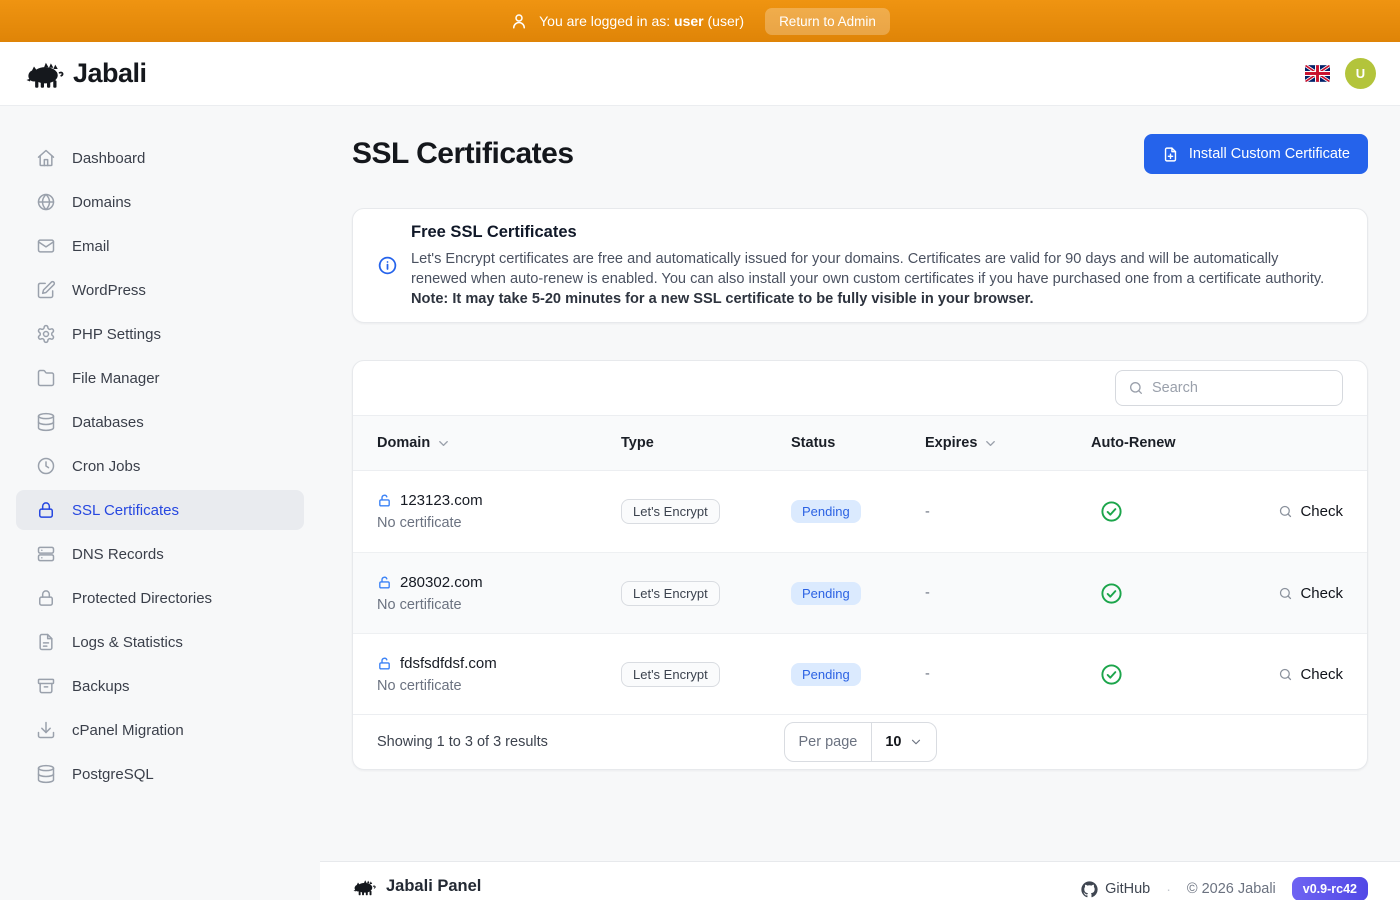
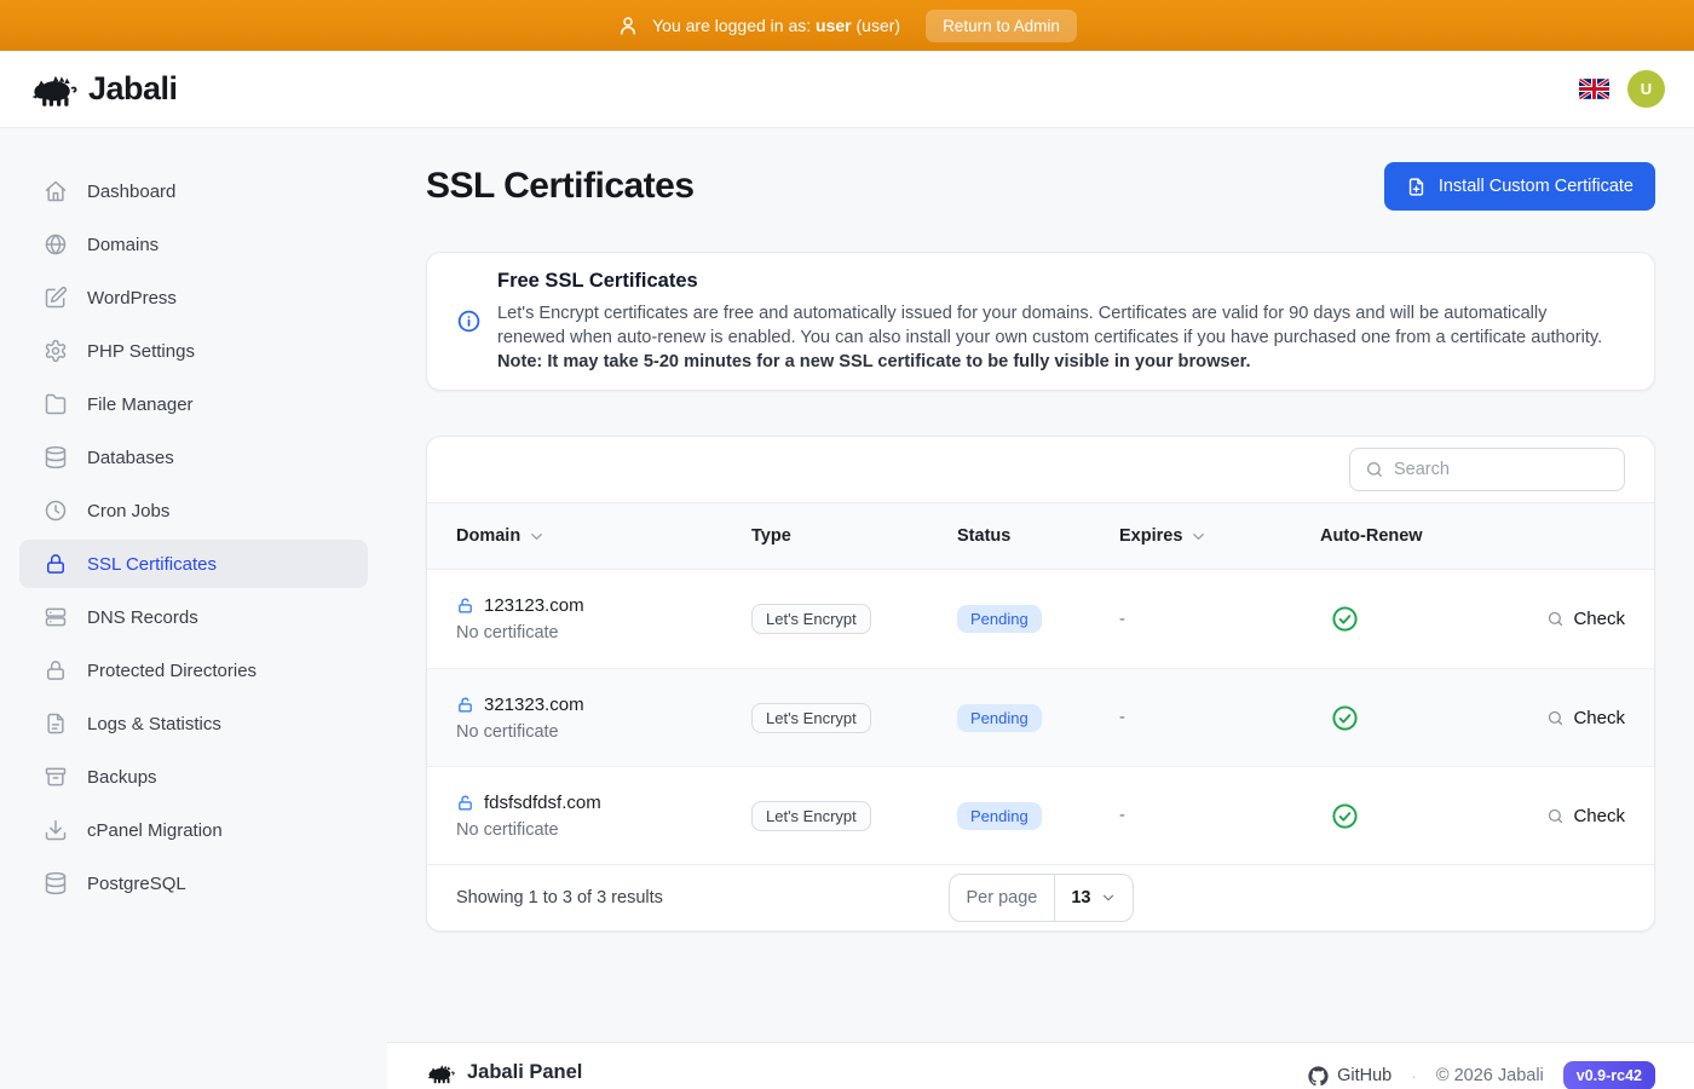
  You are logged in as: user (user)
  Return to Admin
  Jabali
  U
  Dashboard
  Domains
- Email
  WordPress
  PHP Settings
  File Manager
  Databases
  Cron Jobs
  SSL Certificates
  DNS Records
  Protected Directories
  Logs & Statistics
  Backups
  cPanel Migration
  PostgreSQL
  SSL Certificates
  Install Custom Certificate
  Free SSL Certificates
  Let's Encrypt certificates are free and automatically issued for your domains. Certificates are valid for 90 days and will be automatically renewed when auto-renew is enabled. You can also install your own custom certificates if you have purchased one from a certificate authority. Note: It may take 5-20 minutes for a new SSL certificate to be fully visible in your browser.
  Search
  Domain
  Type
  Status
  Expires
  Auto-Renew
  123123.com
  No certificate
  Let's Encrypt
  Pending
  -
  Check
- 280302.com
+ 321323.com
  No certificate
  Let's Encrypt
  Pending
  -
  Check
  fdsfsdfdsf.com
  No certificate
  Let's Encrypt
  Pending
  -
  Check
  Showing 1 to 3 of 3 results
  Per page
- 10
+ 13
  Jabali Panel
  GitHub
  ·
  © 2026 Jabali
  v0.9-rc42
